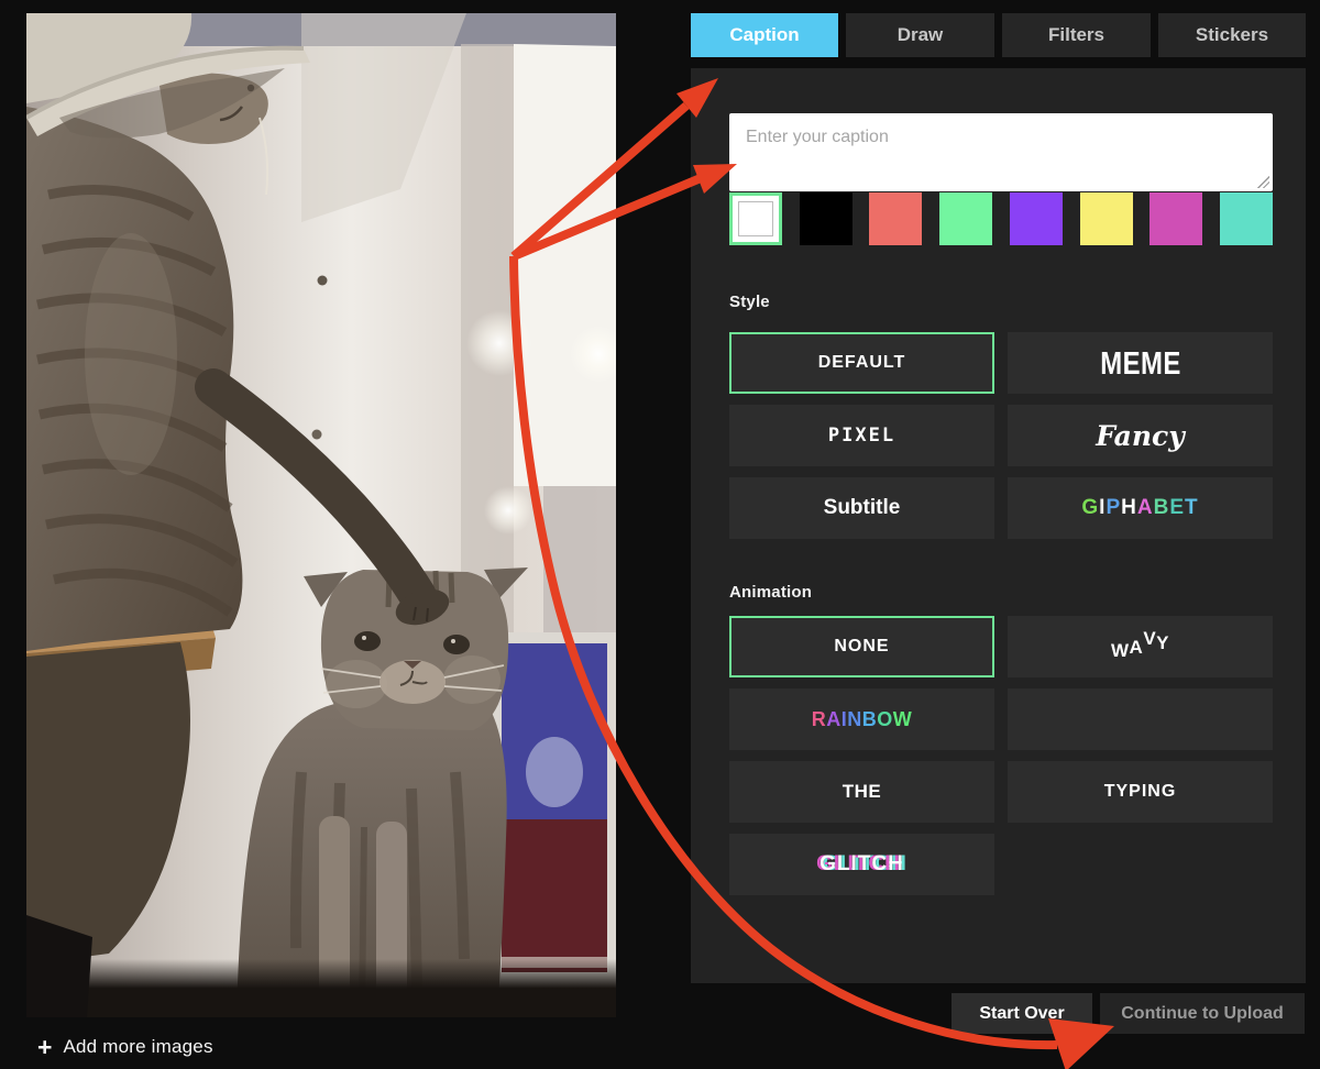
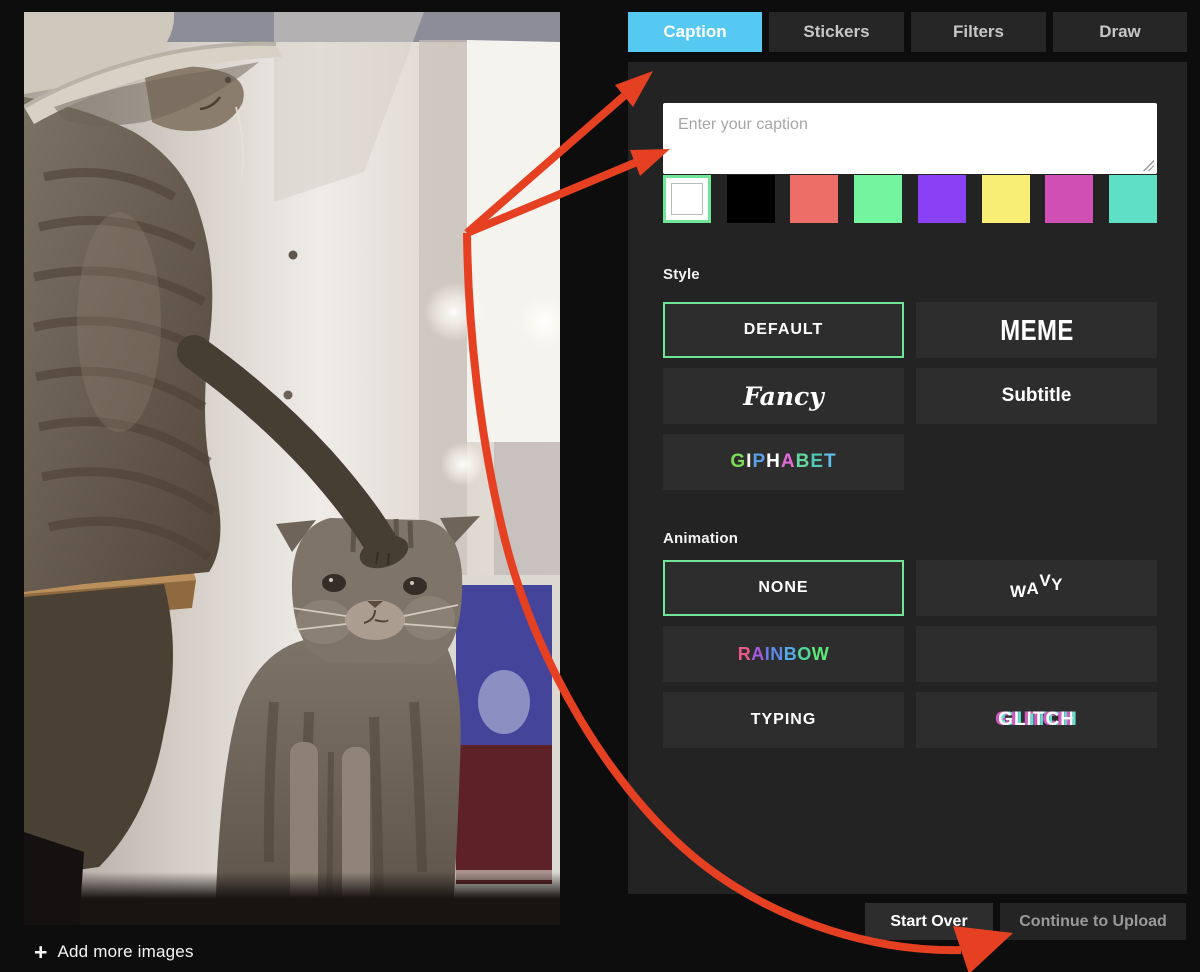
  +
  Add more images
  Caption
- Draw
+ Stickers
  Filters
- Stickers
+ Draw
  Enter your caption
  Style
  DEFAULT
  MEME
- PIXEL
  Fancy
  Subtitle
  GIPHABET
  Animation
  NONE
  WAVY
  RAINBOW
- THE
  TYPING
  GLITCH
  Start Over
  Continue to Upload
